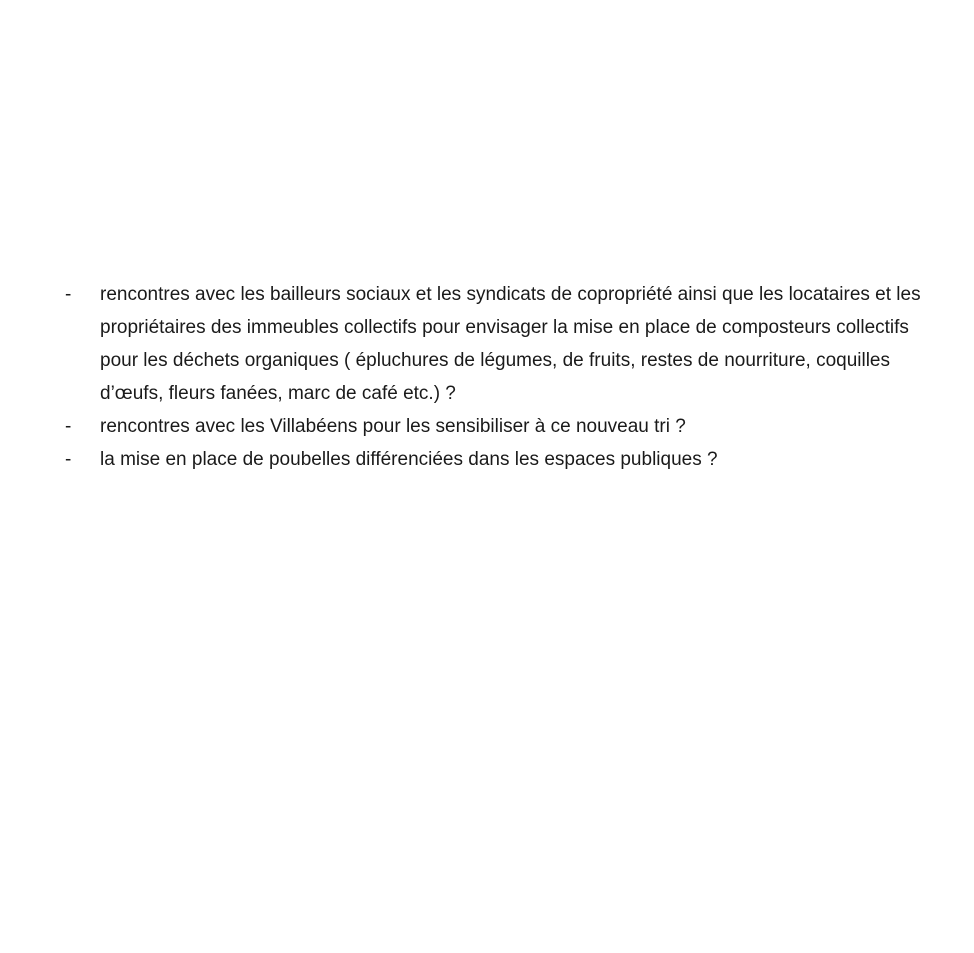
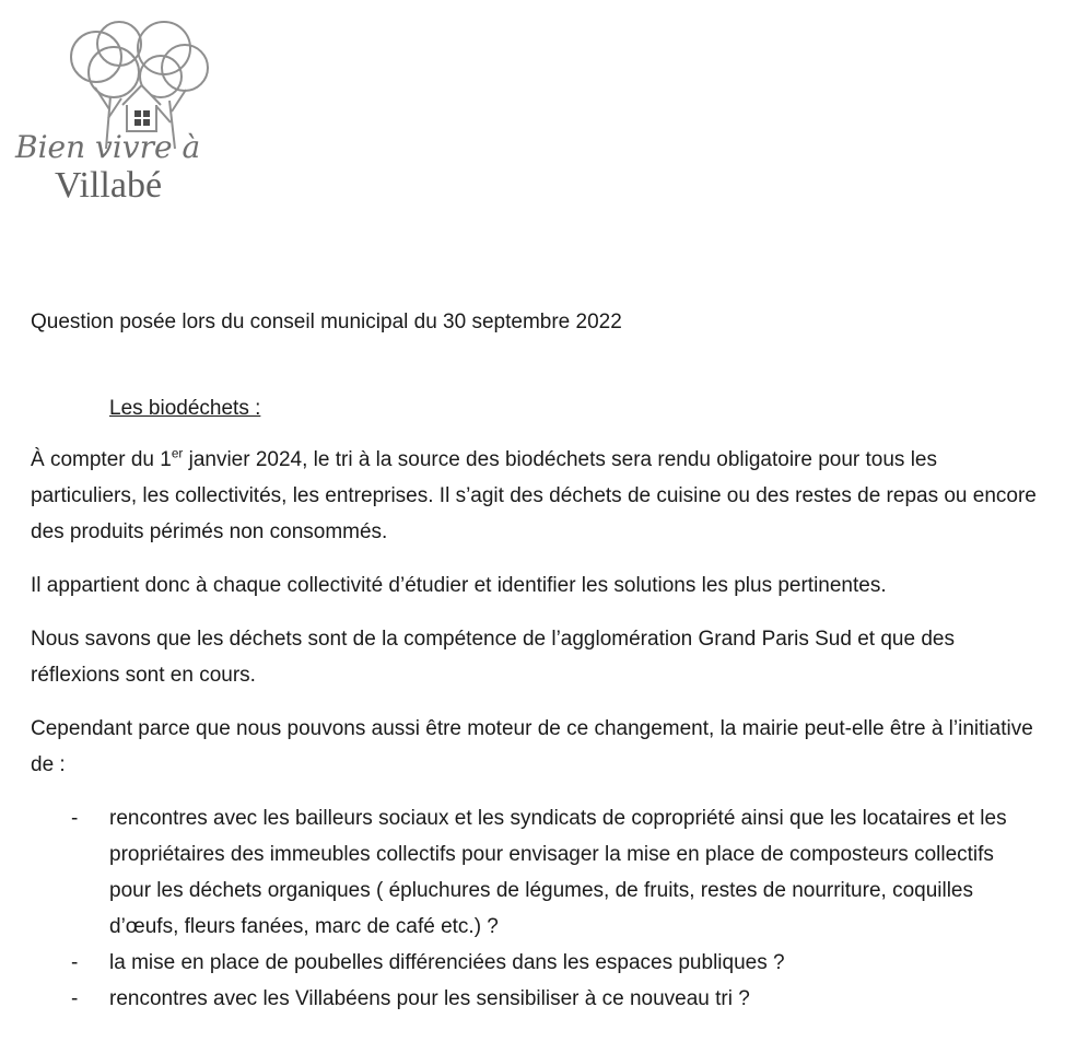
+ Bien vivre à
+ Villabé
+ Question posée lors du conseil municipal du 30 septembre 2022
+ Les biodéchets :
+ À compter du 1er janvier 2024, le tri à la source des biodéchets sera rendu obligatoire pour tous les particuliers, les collectivités, les entreprises. Il s’agit des déchets de cuisine ou des restes de repas ou encore des produits périmés non consommés.
+ Il appartient donc à chaque collectivité d’étudier et identifier les solutions les plus pertinentes.
+ Nous savons que les déchets sont de la compétence de l’agglomération Grand Paris Sud et que des réflexions sont en cours.
+ Cependant parce que nous pouvons aussi être moteur de ce changement, la mairie peut-elle être à l’initiative de :
  -
  rencontres avec les bailleurs sociaux et les syndicats de copropriété ainsi que les locataires et les propriétaires des immeubles collectifs pour envisager la mise en place de composteurs collectifs pour les déchets organiques ( épluchures de légumes, de fruits, restes de nourriture, coquilles d’œufs, fleurs fanées, marc de café etc.) ?
  -
- rencontres avec les Villabéens pour les sensibiliser à ce nouveau tri ?
+ la mise en place de poubelles différenciées dans les espaces publiques ?
  -
- la mise en place de poubelles différenciées dans les espaces publiques ?
+ rencontres avec les Villabéens pour les sensibiliser à ce nouveau tri ?
